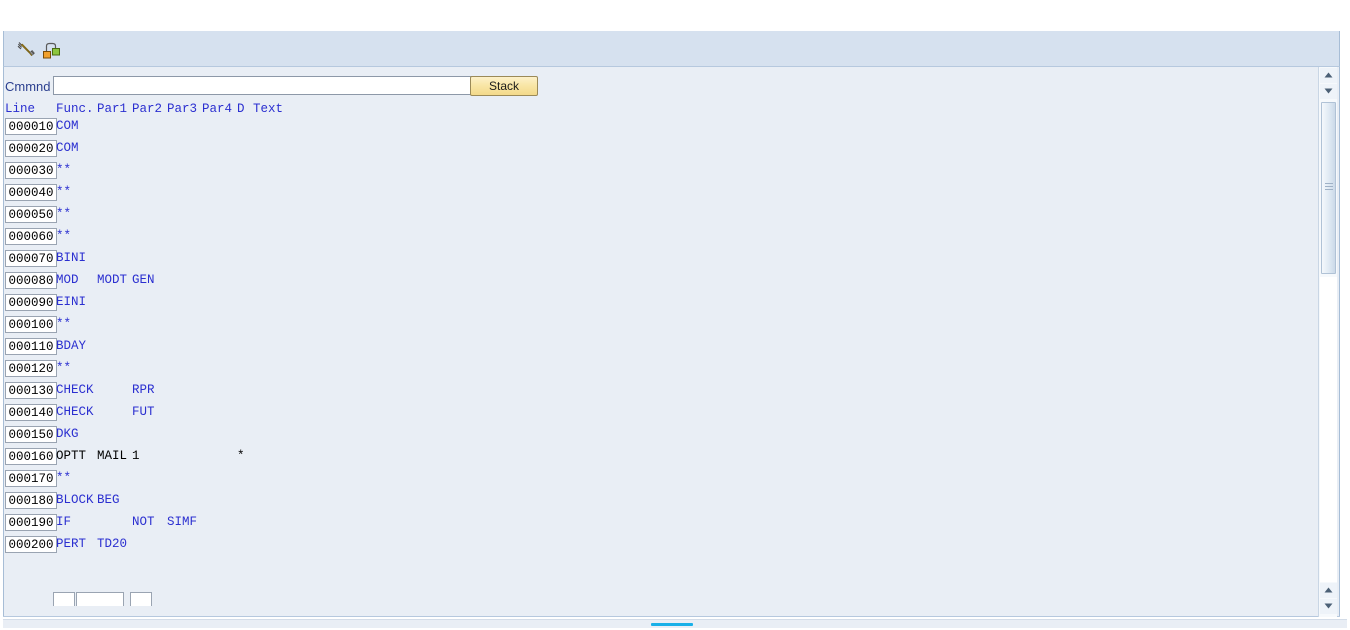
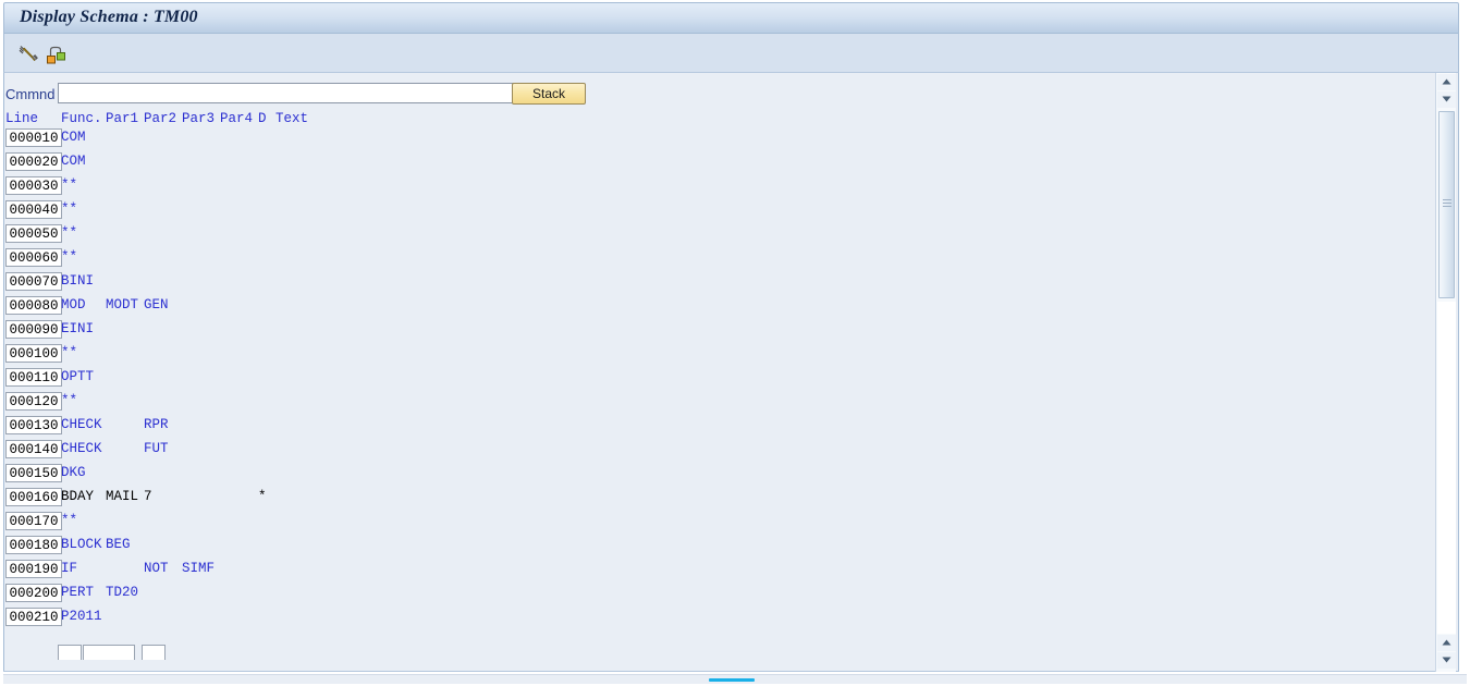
+ Display Schema : TM00
  Cmmnd
  Stack
  Line
  Func.
  Par1
  Par2
  Par3
  Par4
  D
  Text
  000010
  COM
  000020
  COM
  000030
  **
  000040
  **
  000050
  **
  000060
  **
  000070
  BINI
  000080
  MOD
  MODT
  GEN
  000090
  EINI
  000100
  **
  000110
- BDAY
+ OPTT
  000120
  **
  000130
  CHECK
  RPR
  000140
  CHECK
  FUT
  000150
  DKG
  000160
- OPTT
+ BDAY
  MAIL
- 1
+ 7
  *
  000170
  **
  000180
  BLOCK
  BEG
  000190
  IF
  NOT
  SIMF
  000200
  PERT
  TD20
+ 000210
+ P2011
